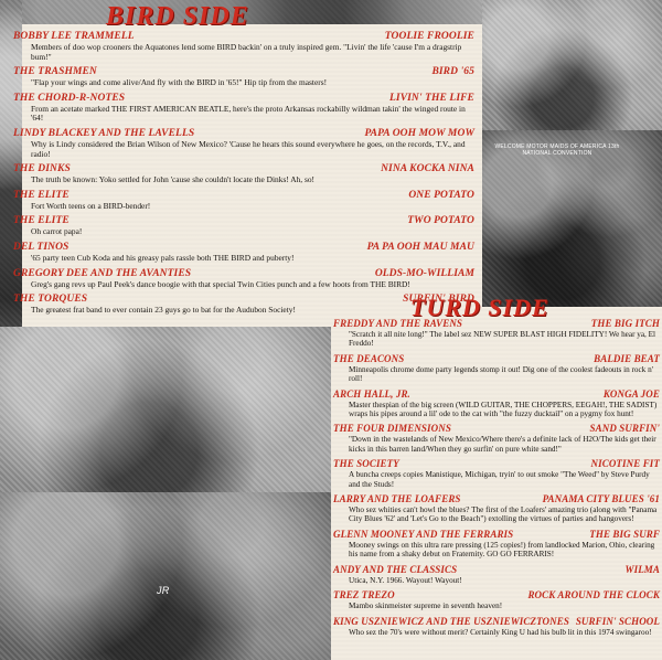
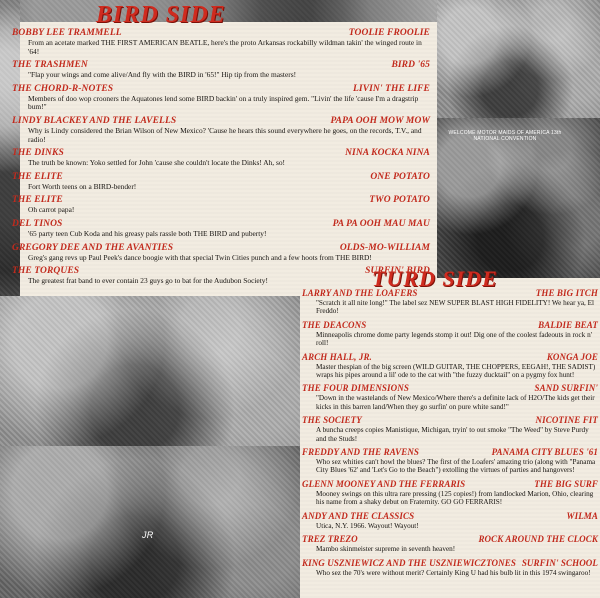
  JR
  BIRD SIDE
  TURD SIDE
  BOBBY LEE TRAMMELL
  TOOLIE FROOLIE
- Members of doo wop crooners the Aquatones lend some BIRD backin' on a truly inspired gem. "Livin' the life 'cause I'm a dragstrip bum!"
+ From an acetate marked THE FIRST AMERICAN BEATLE, here's the proto Arkansas rockabilly wildman takin' the winged route in '64!
  THE TRASHMEN
  BIRD '65
  "Flap your wings and come alive/And fly with the BIRD in '65!" Hip tip from the masters!
  THE CHORD-R-NOTES
  LIVIN' THE LIFE
- From an acetate marked THE FIRST AMERICAN BEATLE, here's the proto Arkansas rockabilly wildman takin' the winged route in '64!
+ Members of doo wop crooners the Aquatones lend some BIRD backin' on a truly inspired gem. "Livin' the life 'cause I'm a dragstrip bum!"
  LINDY BLACKEY AND THE LAVELLS
  PAPA OOH MOW MOW
  Why is Lindy considered the Brian Wilson of New Mexico? 'Cause he hears this sound everywhere he goes, on the records, T.V., and radio!
  THE DINKS
  NINA KOCKA NINA
  The truth be known: Yoko settled for John 'cause she couldn't locate the Dinks! Ah, so!
  THE ELITE
  ONE POTATO
  Fort Worth teens on a BIRD-bender!
  THE ELITE
  TWO POTATO
  Oh carrot papa!
  DEL TINOS
  PA PA OOH MAU MAU
  '65 party teen Cub Koda and his greasy pals rassle both THE BIRD and puberty!
  GREGORY DEE AND THE AVANTIES
  OLDS-MO-WILLIAM
  Greg's gang revs up Paul Peek's dance boogie with that special Twin Cities punch and a few hoots from THE BIRD!
  THE TORQUES
  SURFIN' BIRD
  The greatest frat band to ever contain 23 guys go to bat for the Audubon Society!
- FREDDY AND THE RAVENS
+ LARRY AND THE LOAFERS
  THE BIG ITCH
  "Scratch it all nite long!" The label sez NEW SUPER BLAST HIGH FIDELITY! We hear ya, El Freddo!
  THE DEACONS
  BALDIE BEAT
  Minneapolis chrome dome party legends stomp it out! Dig one of the coolest fadeouts in rock n' roll!
  ARCH HALL, JR.
  KONGA JOE
  Master thespian of the big screen (WILD GUITAR, THE CHOPPERS, EEGAH!, THE SADIST) wraps his pipes around a lil' ode to the cat with "the fuzzy ducktail" on a pygmy fox hunt!
  THE FOUR DIMENSIONS
  SAND SURFIN'
  "Down in the wastelands of New Mexico/Where there's a definite lack of H2O/The kids get their kicks in this barren land/When they go surfin' on pure white sand!"
  THE SOCIETY
  NICOTINE FIT
  A buncha creeps copies Manistique, Michigan, tryin' to out smoke "The Weed" by Steve Purdy and the Studs!
- LARRY AND THE LOAFERS
+ FREDDY AND THE RAVENS
  PANAMA CITY BLUES '61
  Who sez whities can't howl the blues? The first of the Loafers' amazing trio (along with "Panama City Blues '62' and 'Let's Go to the Beach") extolling the virtues of parties and hangovers!
  GLENN MOONEY AND THE FERRARIS
  THE BIG SURF
  Mooney swings on this ultra rare pressing (125 copies!) from landlocked Marion, Ohio, clearing his name from a shaky debut on Fraternity. GO GO FERRARIS!
  ANDY AND THE CLASSICS
  WILMA
  Utica, N.Y. 1966. Wayout! Wayout!
  TREZ TREZO
  ROCK AROUND THE CLOCK
  Mambo skinmeister supreme in seventh heaven!
  KING USZNIEWICZ AND THE USZNIEWICZTONES
  SURFIN' SCHOOL
  Who sez the 70's were without merit? Certainly King U had his bulb lit in this 1974 swingaroo!
